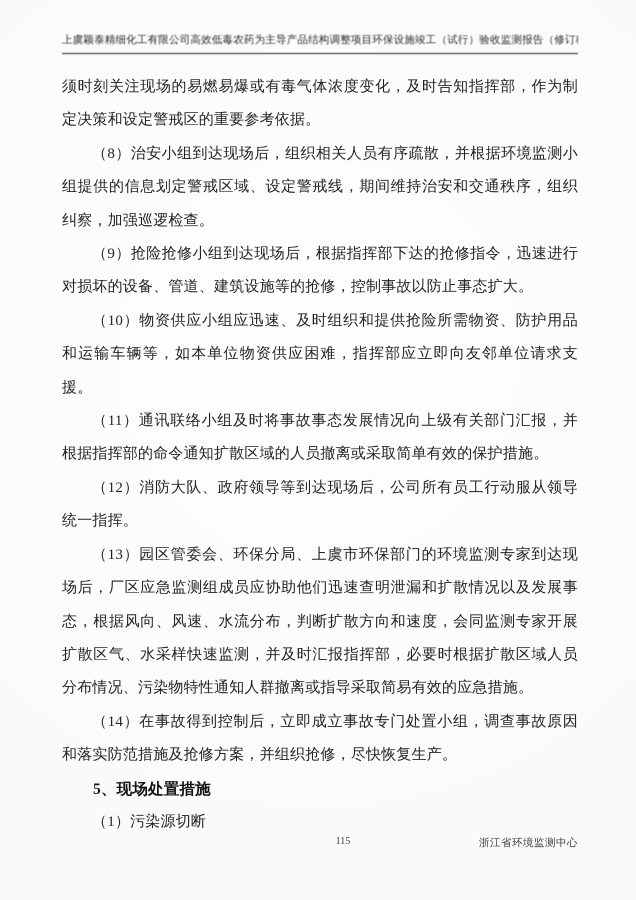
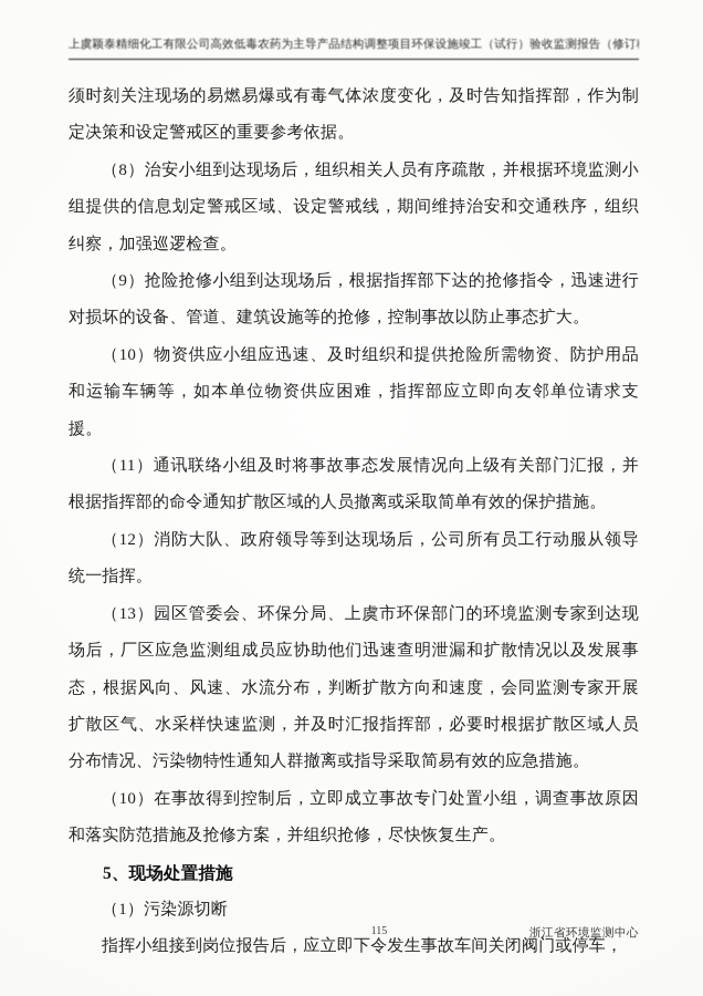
  上虞颖泰精细化工有限公司高效低毒农药为主导产品结构调整项目环保设施竣工（试行）验收监测报告（修订
  须时刻关注现场的易燃易爆或有毒气体浓度变化，及时告知指挥部，作为制定决策和设定警戒区的重要参考依据。
  （8）治安小组到达现场后，组织相关人员有序疏散，并根据环境监测小组提供的信息划定警戒区域、设定警戒线，期间维持治安和交通秩序，组织纠察，加强巡逻检查。
  （9）抢险抢修小组到达现场后，根据指挥部下达的抢修指令，迅速进行对损坏的设备、管道、建筑设施等的抢修，控制事故以防止事态扩大。
  （10）物资供应小组应迅速、及时组织和提供抢险所需物资、防护用品和运输车辆等，如本单位物资供应困难，指挥部应立即向友邻单位请求支援。
  （11）通讯联络小组及时将事故事态发展情况向上级有关部门汇报，并根据指挥部的命令通知扩散区域的人员撤离或采取简单有效的保护措施。
  （12）消防大队、政府领导等到达现场后，公司所有员工行动服从领导统一指挥。
  （13）园区管委会、环保分局、上虞市环保部门的环境监测专家到达现场后，厂区应急监测组成员应协助他们迅速查明泄漏和扩散情况以及发展事态，根据风向、风速、水流分布，判断扩散方向和速度，会同监测专家开展扩散区气、水采样快速监测，并及时汇报指挥部，必要时根据扩散区域人员分布情况、污染物特性通知人群撤离或指导采取简易有效的应急措施。
- （14）在事故得到控制后，立即成立事故专门处置小组，调查事故原因和落实防范措施及抢修方案，并组织抢修，尽快恢复生产。
+ （10）在事故得到控制后，立即成立事故专门处置小组，调查事故原因和落实防范措施及抢修方案，并组织抢修，尽快恢复生产。
  5、现场处置措施
  （1）污染源切断
+ 指挥小组接到岗位报告后，应立即下令发生事故车间关闭阀门或停车，
  115
  浙江省环境监测中心
